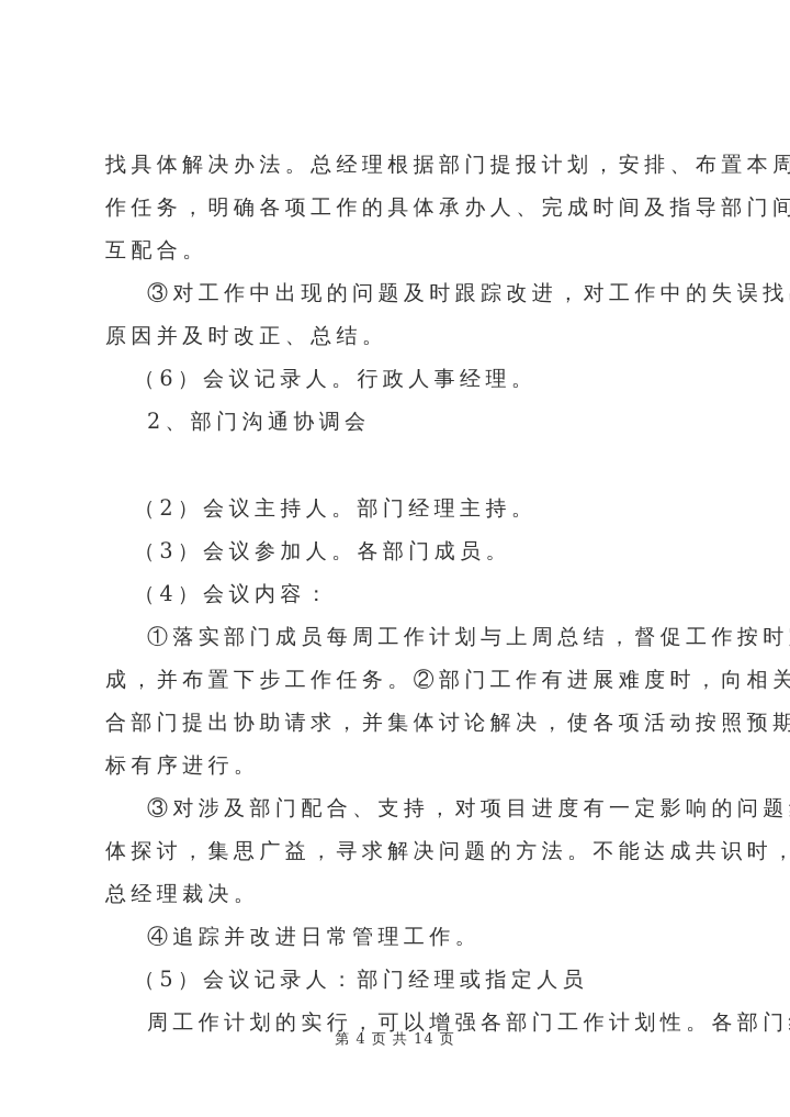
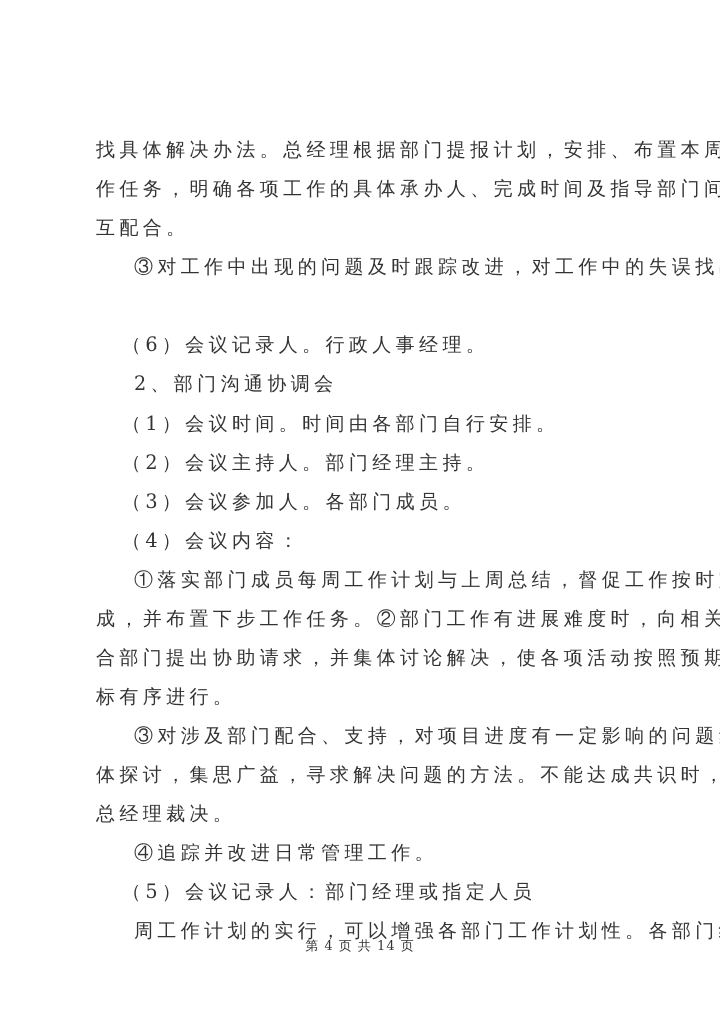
  找具体解决办法。总经理根据部门提报计划，安排、布置本周
  作任务，明确各项工作的具体承办人、完成时间及指导部门间
  互配合。
  ③对工作中出现的问题及时跟踪改进，对工作中的失误找
- 原因并及时改正、总结。
  （6）会议记录人。行政人事经理。
  2、部门沟通协调会
+ （1）会议时间。时间由各部门自行安排。
  （2）会议主持人。部门经理主持。
  （3）会议参加人。各部门成员。
  （4）会议内容：
  ①落实部门成员每周工作计划与上周总结，督促工作按时
  成，并布置下步工作任务。②部门工作有进展难度时，向相关
  合部门提出协助请求，并集体讨论解决，使各项活动按照预期
  标有序进行。
  ③对涉及部门配合、支持，对项目进度有一定影响的问题
  体探讨，集思广益，寻求解决问题的方法。不能达成共识时，
  总经理裁决。
  ④追踪并改进日常管理工作。
  （5）会议记录人：部门经理或指定人员
  周工作计划的实行，可以增强各部门工作计划性。各部门
  第 4 页 共 14 页
